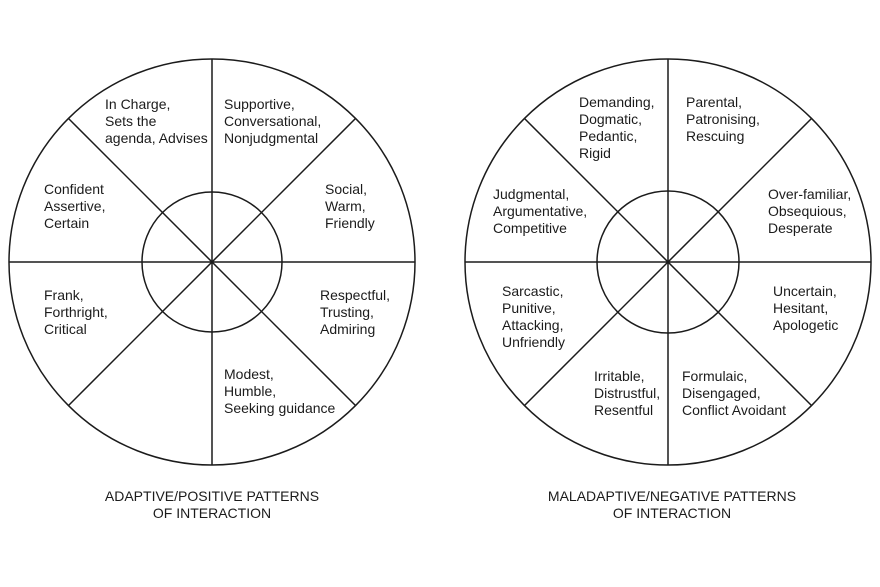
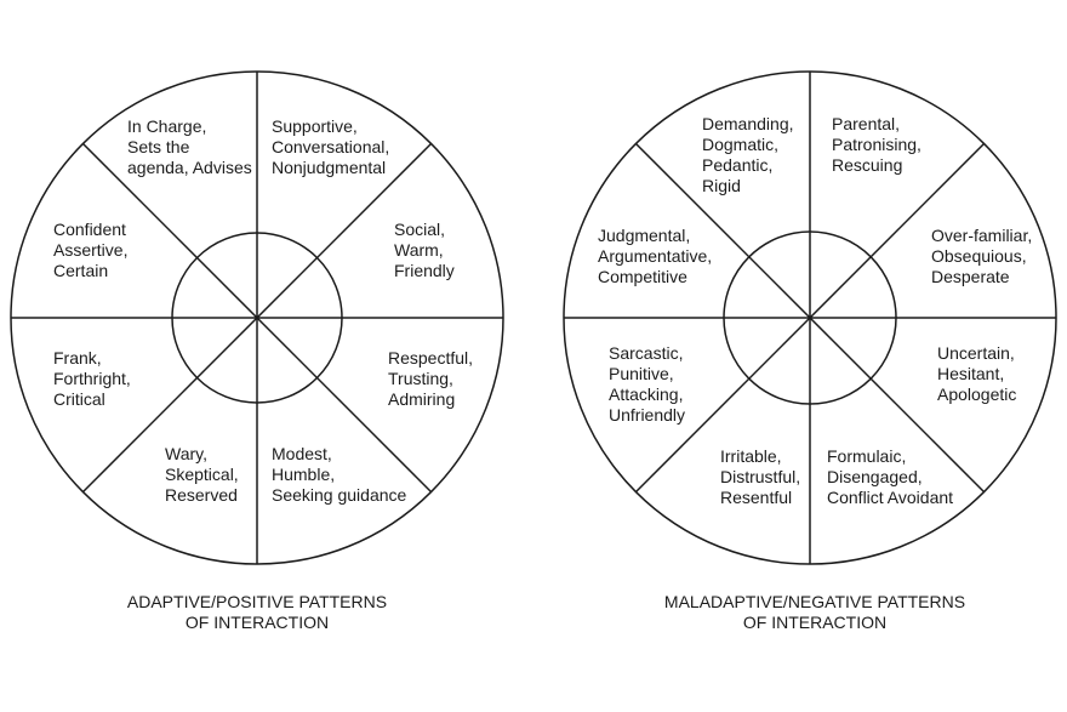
  In Charge,
  Sets the
  agenda, Advises
  Supportive,
  Conversational,
  Nonjudgmental
  Confident
  Assertive,
  Certain
  Social,
  Warm,
  Friendly
  Frank,
  Forthright,
  Critical
  Respectful,
  Trusting,
  Admiring
+ Wary,
+ Skeptical,
+ Reserved
  Modest,
  Humble,
  Seeking guidance
  Demanding,
  Dogmatic,
  Pedantic,
  Rigid
  Parental,
  Patronising,
  Rescuing
  Judgmental,
  Argumentative,
  Competitive
  Over-familiar,
  Obsequious,
  Desperate
  Sarcastic,
  Punitive,
  Attacking,
  Unfriendly
  Uncertain,
  Hesitant,
  Apologetic
  Irritable,
  Distrustful,
  Resentful
  Formulaic,
  Disengaged,
  Conflict Avoidant
  ADAPTIVE/POSITIVE PATTERNS
  OF INTERACTION
  MALADAPTIVE/NEGATIVE PATTERNS
  OF INTERACTION
